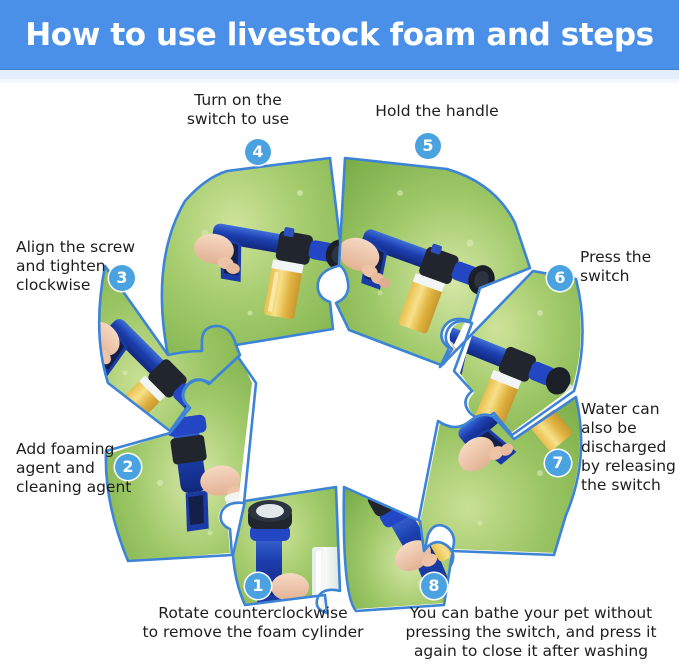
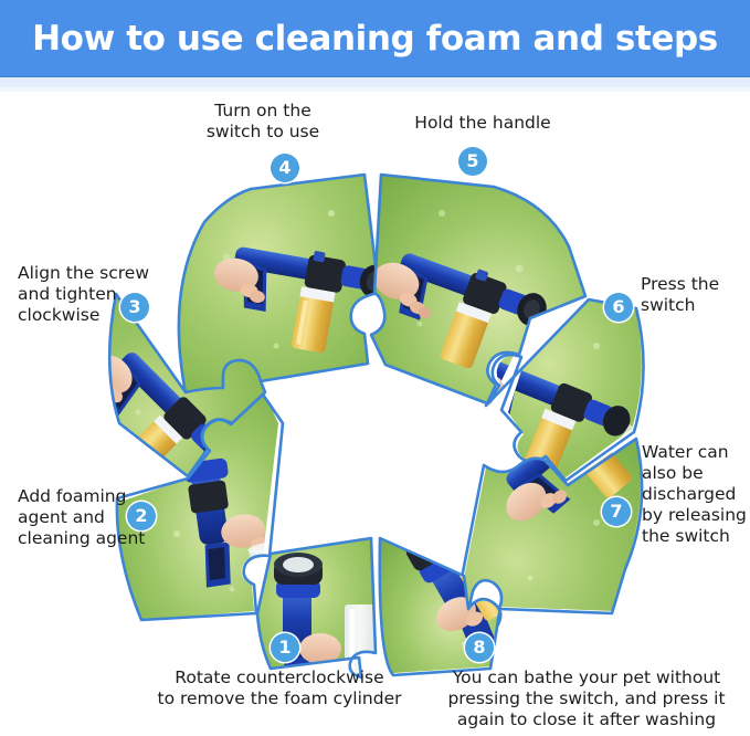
- How to use livestock foam and steps
+ How to use cleaning foam and steps
  4
  5
  3
  6
  2
  7
  1
  8
  Turn on the
  switch to use
  Hold the handle
  Align the screw
  and tighten
  clockwise
  Press the
  switch
  Add foaming
  agent and
  cleaning agent
  Water can
  also be
  discharged
  by releasing
  the switch
  Rotate counterclockwise
  to remove the foam cylinder
  You can bathe your pet without
  pressing the switch, and press it
  again to close it after washing
